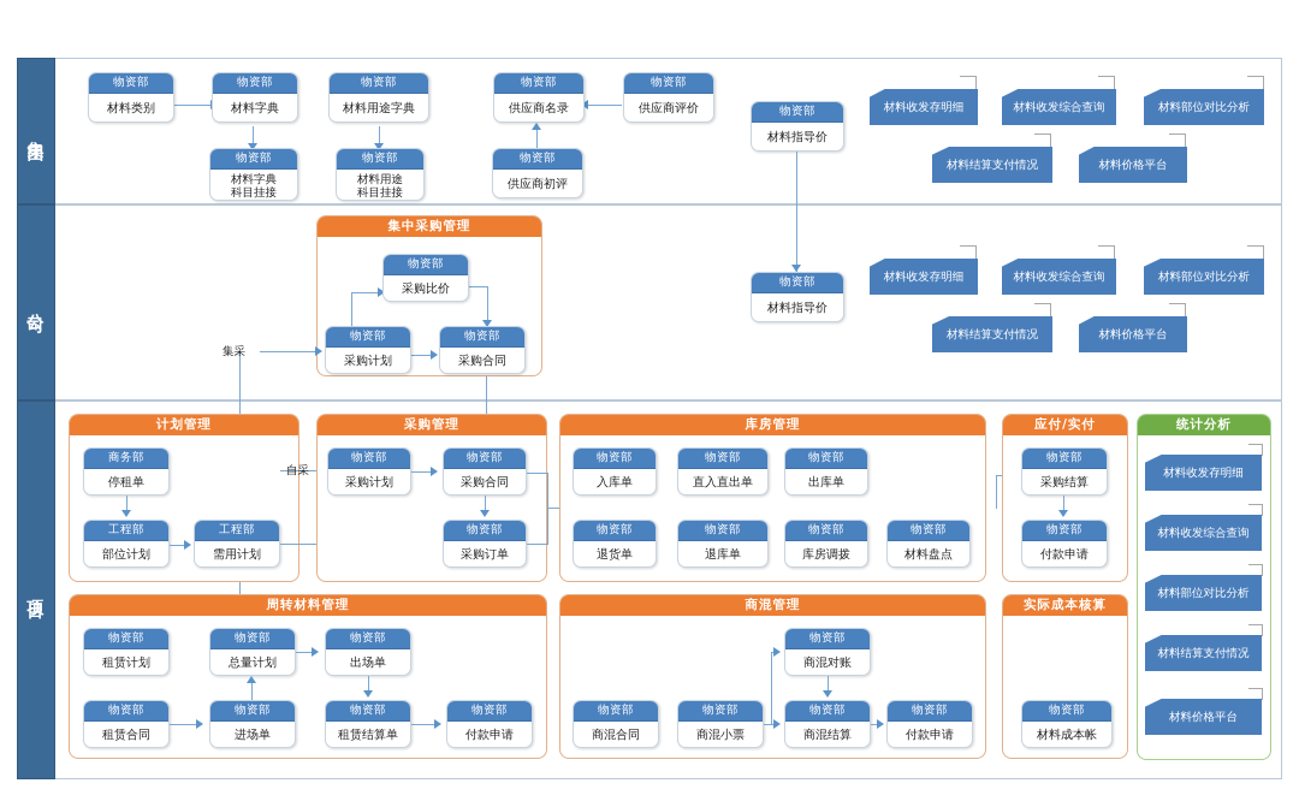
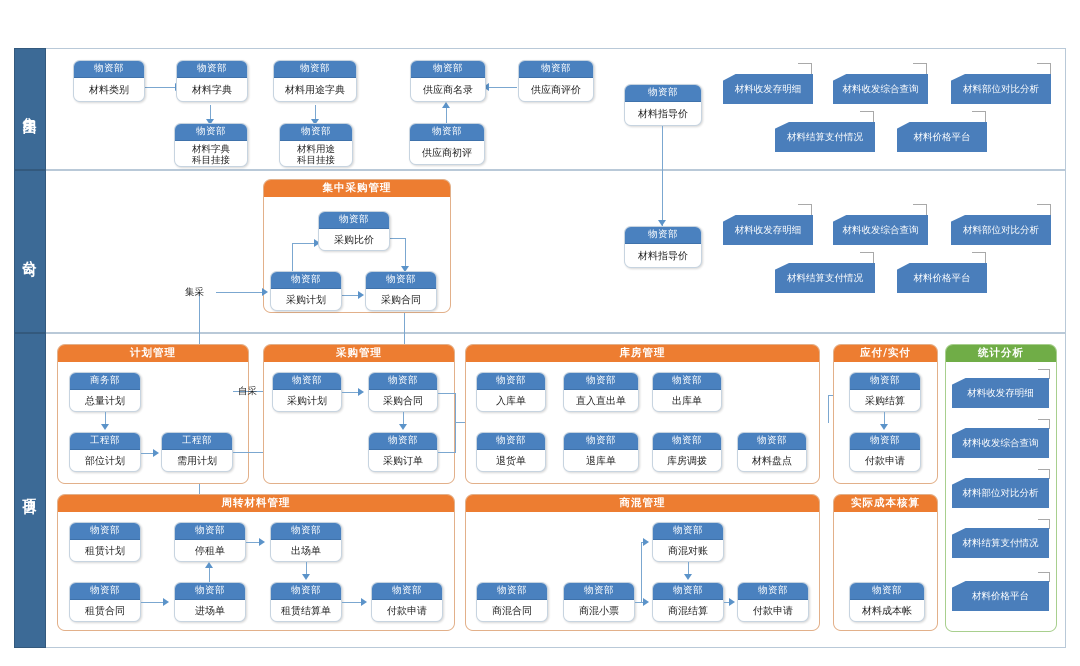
  物资部
  材料类别
  物资部
  材料字典
  物资部
  材料用途字典
  物资部
  供应商名录
  物资部
  供应商评价
  物资部
  材料指导价
  物资部
  材料字典
  科目挂接
  物资部
  材料用途
  科目挂接
  物资部
  供应商初评
  材料收发存明细
  材料收发综合查询
  材料部位对比分析
  材料结算支付情况
  材料价格平台
  集中采购管理
  物资部
  采购比价
  物资部
  采购计划
  物资部
  采购合同
  集采
  物资部
  材料指导价
  材料收发存明细
  材料收发综合查询
  材料部位对比分析
  材料结算支付情况
  材料价格平台
  计划管理
  商务部
- 停租单
+ 总量计划
  工程部
  部位计划
  工程部
  需用计划
  自采
  采购管理
  物资部
  采购计划
  物资部
  采购合同
  物资部
  采购订单
  库房管理
  物资部
  入库单
  物资部
  直入直出单
  物资部
  出库单
  物资部
  退货单
  物资部
  退库单
  物资部
  库房调拨
  物资部
  材料盘点
  应付/实付
  物资部
  采购结算
  物资部
  付款申请
  统计分析
  材料收发存明细
  材料收发综合查询
  材料部位对比分析
  材料结算支付情况
  材料价格平台
  周转材料管理
  物资部
  租赁计划
  物资部
- 总量计划
+ 停租单
  物资部
  出场单
  物资部
  租赁合同
  物资部
  进场单
  物资部
  租赁结算单
  物资部
  付款申请
  商混管理
  物资部
  商混对账
  物资部
  商混合同
  物资部
  商混小票
  物资部
  商混结算
  物资部
  付款申请
  实际成本核算
  物资部
  材料成本帐
